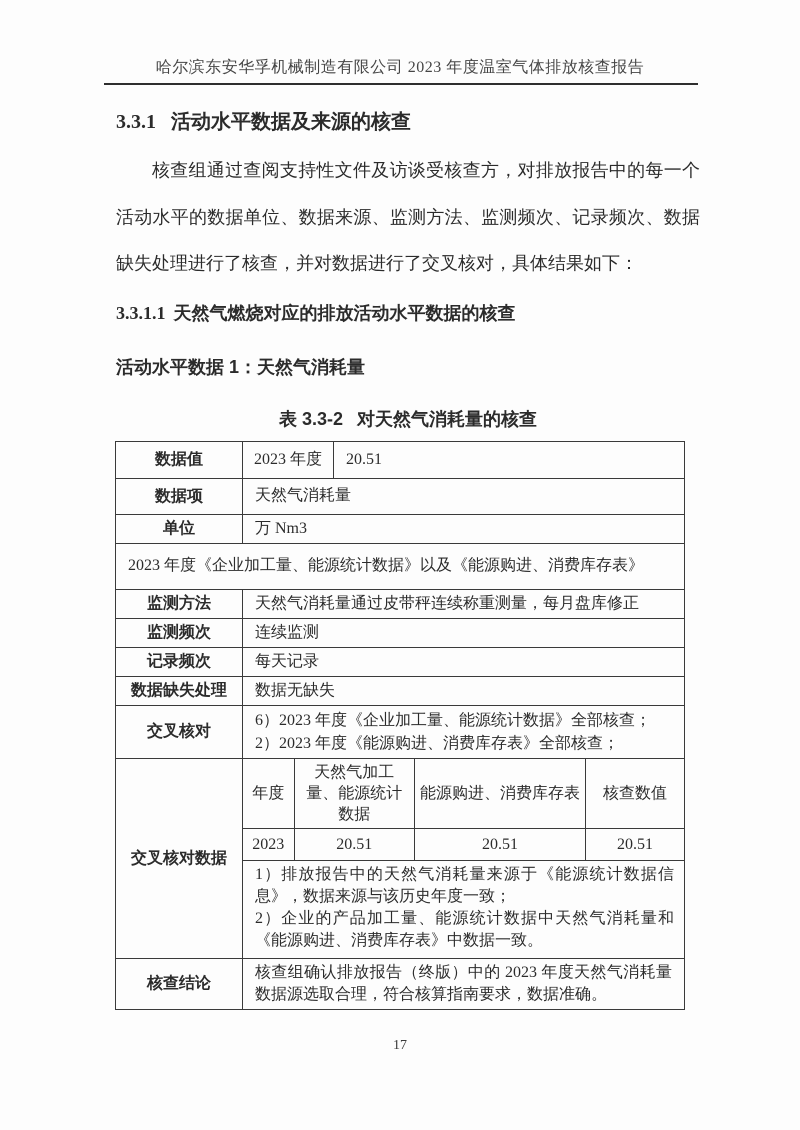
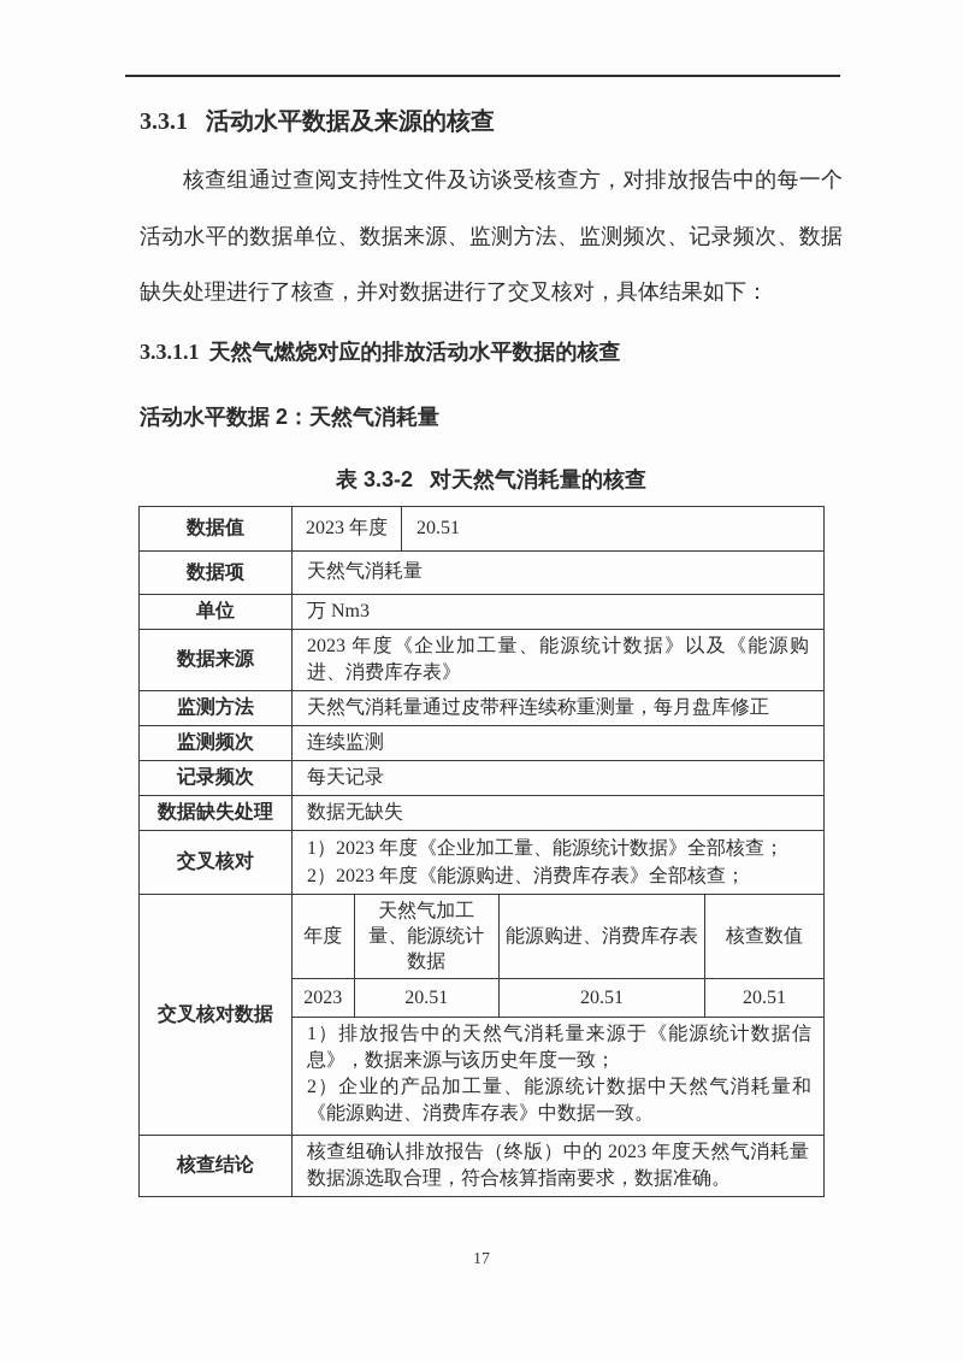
- 哈尔滨东安华孚机械制造有限公司 2023 年度温室气体排放核查报告
  3.3.1 活动水平数据及来源的核查
  核查组通过查阅支持性文件及访谈受核查方，对排放报告中的每一个活动水平的数据单位、数据来源、监测方法、监测频次、记录频次、数据缺失处理进行了核查，并对数据进行了交叉核对，具体结果如下：
  3.3.1.1 天然气燃烧对应的排放活动水平数据的核查
- 活动水平数据 1：天然气消耗量
+ 活动水平数据 2：天然气消耗量
  表 3.3-2 对天然气消耗量的核查
  数据值
  2023 年度
  20.51
  数据项
  天然气消耗量
  单位
  万 Nm3
+ 数据来源
  2023 年度《企业加工量、能源统计数据》以及《能源购进、消费库存表》
  监测方法
  天然气消耗量通过皮带秤连续称重测量，每月盘库修正
  监测频次
  连续监测
  记录频次
  每天记录
  数据缺失处理
  数据无缺失
  交叉核对
- 6）2023 年度《企业加工量、能源统计数据》全部核查；
+ 1）2023 年度《企业加工量、能源统计数据》全部核查；
  2）2023 年度《能源购进、消费库存表》全部核查；
  交叉核对数据
  年度
  天然气加工量、能源统计数据
  能源购进、消费库存表
  核查数值
  2023
  20.51
  20.51
  20.51
  1）排放报告中的天然气消耗量来源于《能源统计数据信息》，数据来源与该历史年度一致；
  2）企业的产品加工量、能源统计数据中天然气消耗量和《能源购进、消费库存表》中数据一致。
  核查结论
  核查组确认排放报告（终版）中的 2023 年度天然气消耗量数据源选取合理，符合核算指南要求，数据准确。
  17
